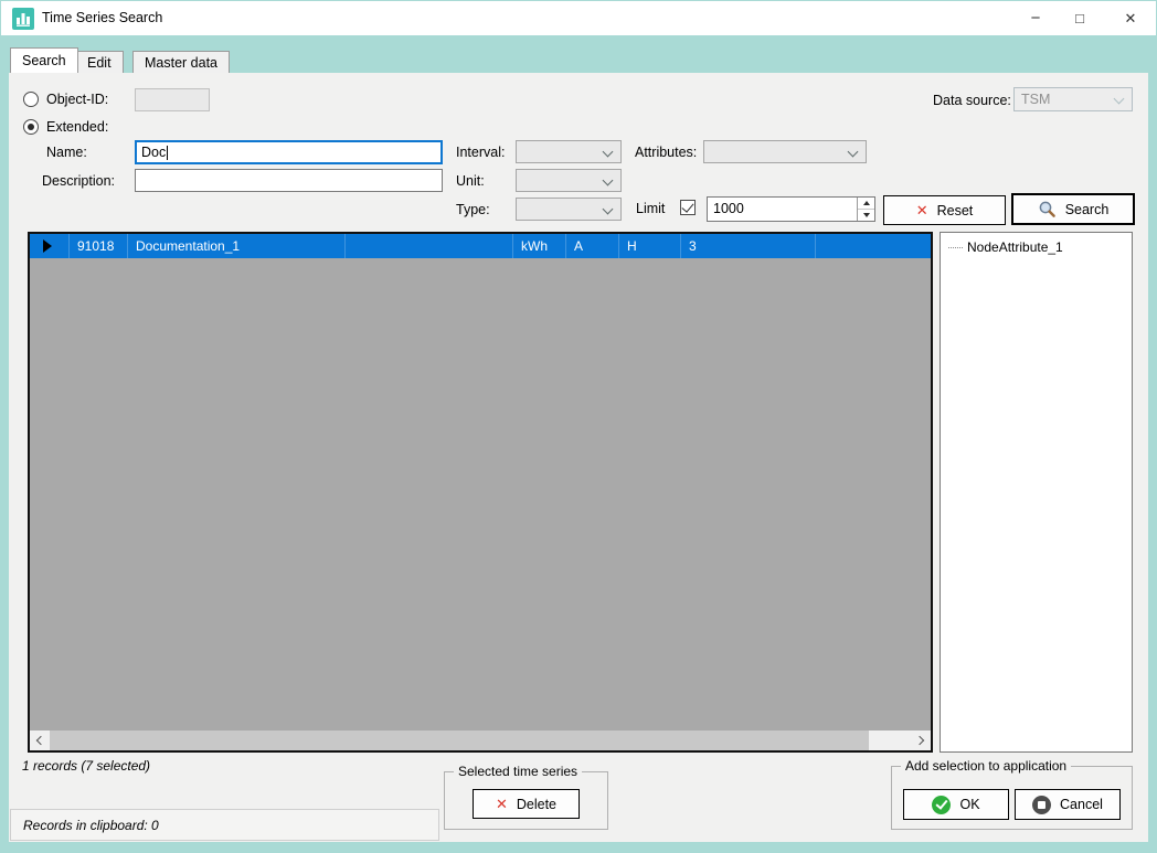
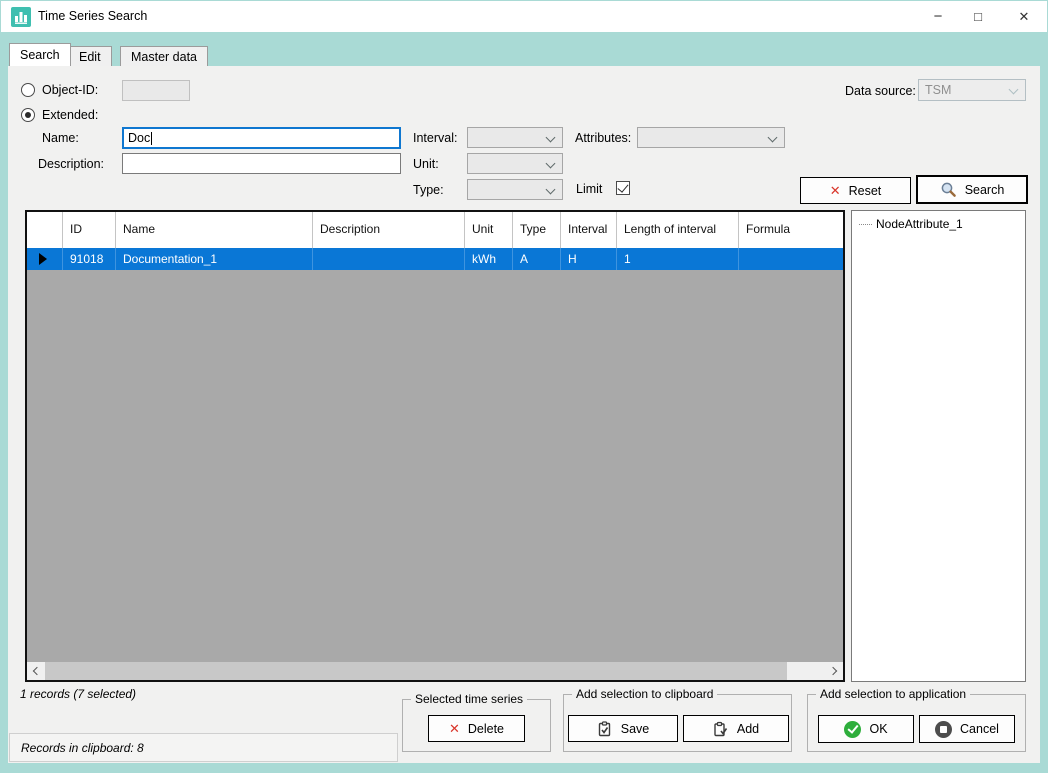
  Time Series Search
  −
  □
  ✕
  Search
  Edit
  Master data
  Object-ID:
  Extended:
  Name:
  Doc
  Description:
  Interval:
  Attributes:
  Unit:
  Type:
  Limit
- 1000
  Data source:
  TSM
  ✕
  Reset
  Search
+ ID
+ Name
+ Description
+ Unit
+ Type
+ Interval
+ Length of interval
+ Formula
  91018
  Documentation_1
  kWh
  A
  H
- 3
+ 1
  NodeAttribute_1
  1 records (7 selected)
- Records in clipboard: 0
+ Records in clipboard: 8
  Selected time series
  ✕
  Delete
+ Add selection to clipboard
+ Save
+ Add
  Add selection to application
  OK
  Cancel
